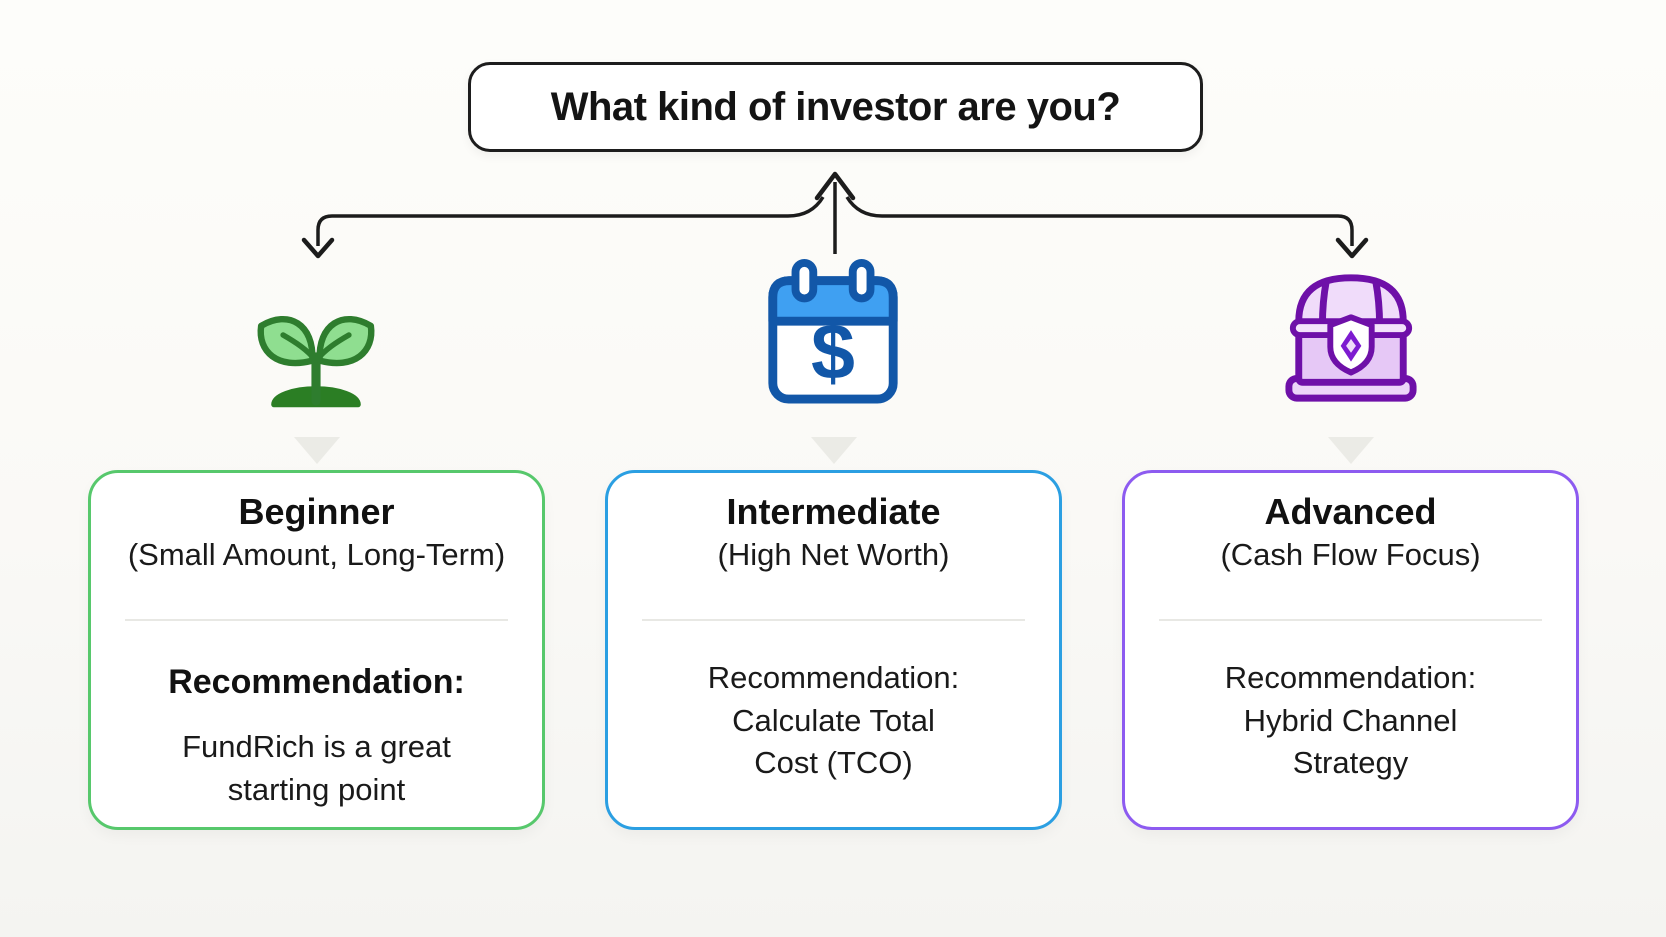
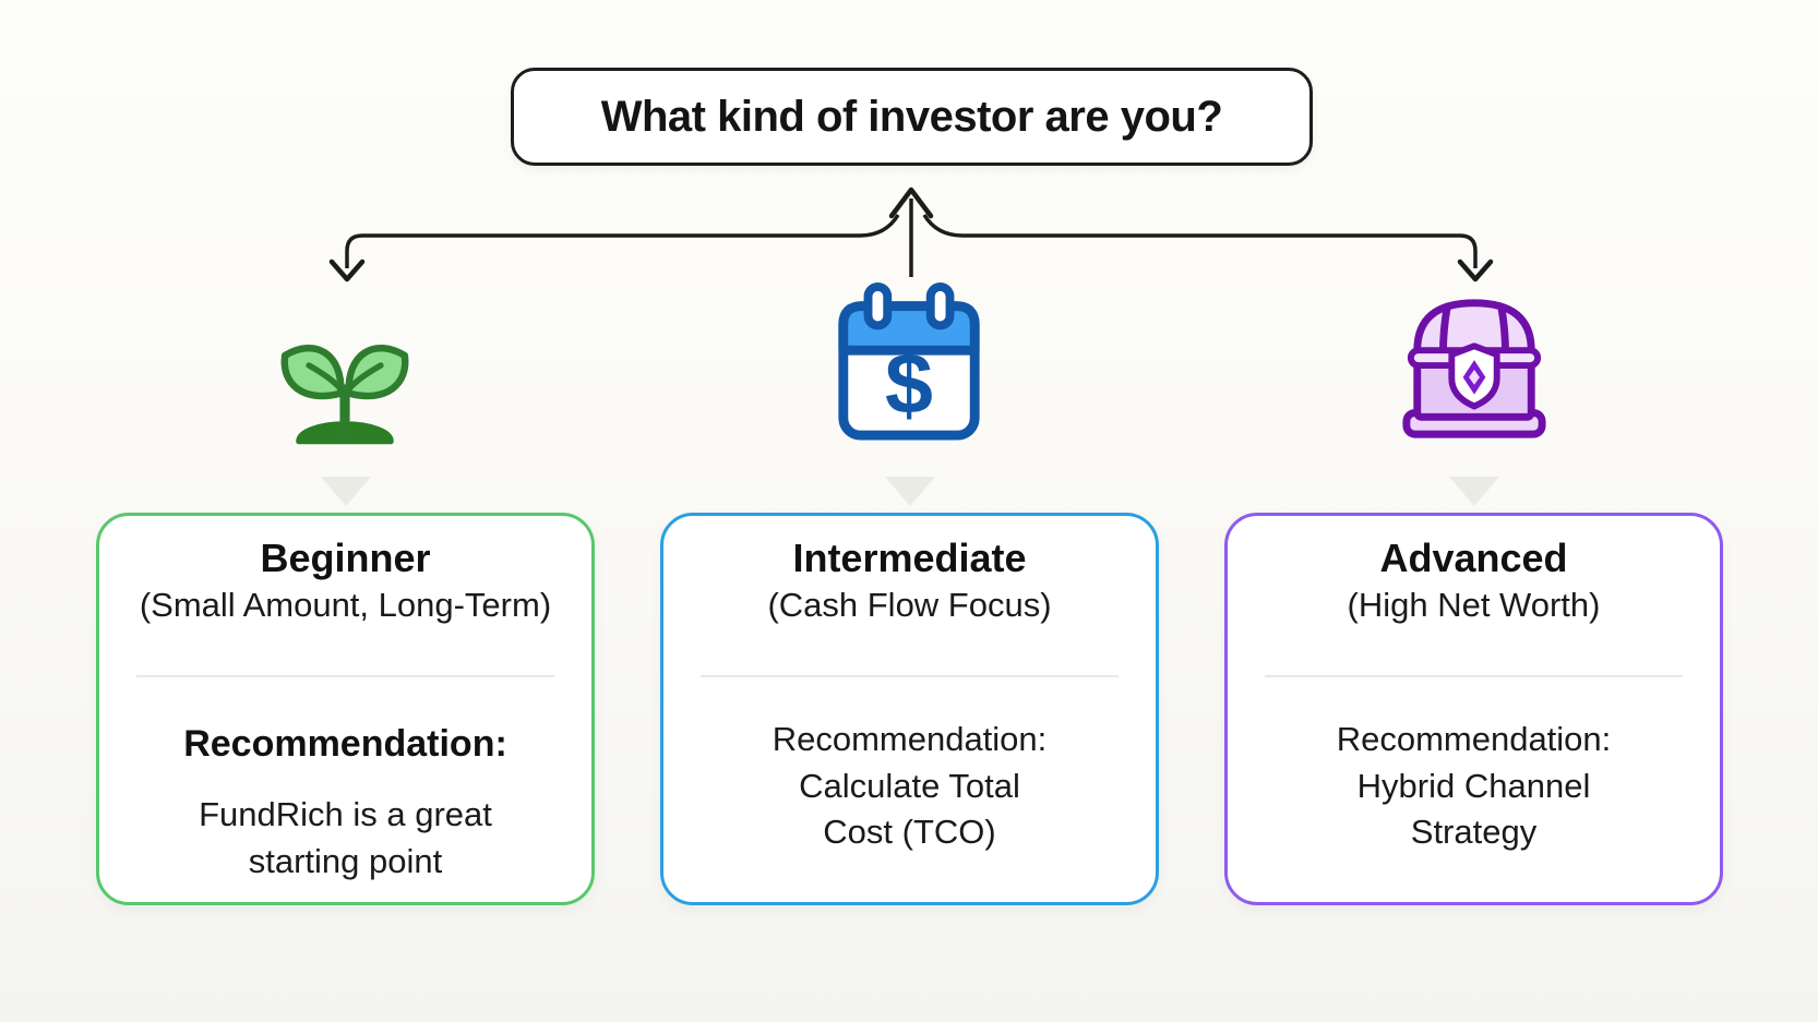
  What kind of investor are you?
  $
  Beginner
  (Small Amount, Long-Term)
  Recommendation:
  FundRich is a great
  starting point
  Intermediate
- (High Net Worth)
+ (Cash Flow Focus)
  Recommendation:
  Calculate Total
  Cost (TCO)
  Advanced
- (Cash Flow Focus)
+ (High Net Worth)
  Recommendation:
  Hybrid Channel
  Strategy
